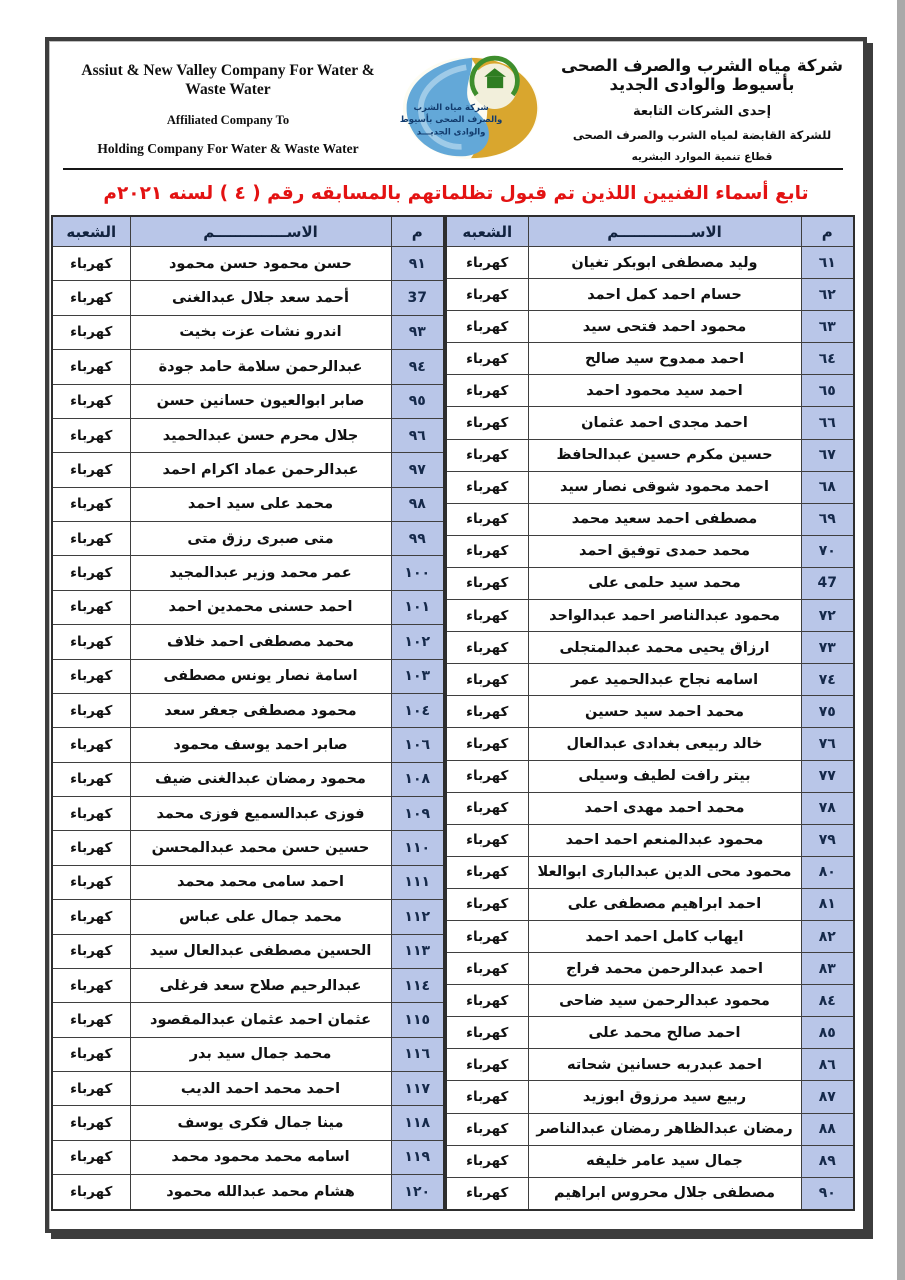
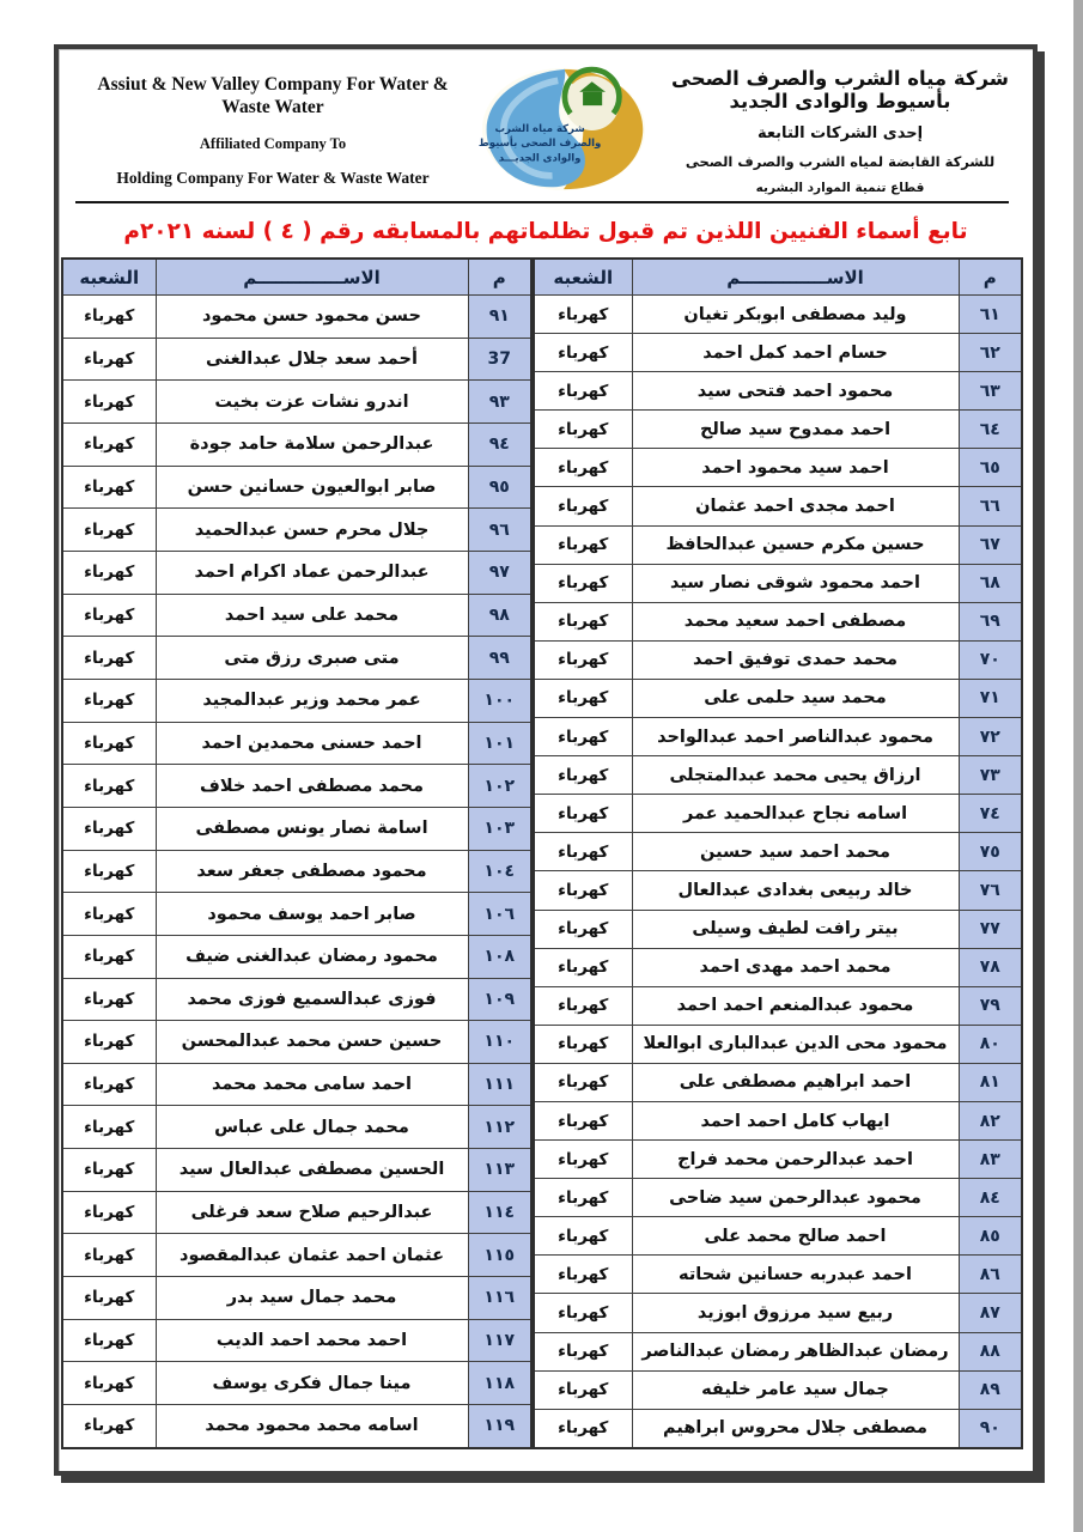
  Assiut & New Valley Company For Water & Waste Water
  Affiliated Company To
  Holding Company For Water & Waste Water
  شركة مياه الشرب
  والصرف الصحى بأسيوط
  والوادى الجديـــد
  شركة مياه الشرب والصرف الصحى بأسيوط والوادى الجديد
  إحدى الشركات التابعة
  للشركة القابضة لمياه الشرب والصرف الصحى
  قطاع تنمية الموارد البشريه
  تابع أسماء الفنيين اللذين تم قبول تظلماتهم بالمسابقه رقم ( ٤ ) لسنه ٢٠٢١م
  م	الاســــــــــــــم	الشعبه
  ٦١	وليد مصطفى ابوبكر تغيان	كهرباء
  ٦٢	حسام احمد كمل احمد	كهرباء
  ٦٣	محمود احمد فتحى سيد	كهرباء
  ٦٤	احمد ممدوح سيد صالح	كهرباء
  ٦٥	احمد سيد محمود احمد	كهرباء
  ٦٦	احمد مجدى احمد عثمان	كهرباء
  ٦٧	حسين مكرم حسين عبدالحافظ	كهرباء
  ٦٨	احمد محمود شوقى نصار سيد	كهرباء
  ٦٩	مصطفى احمد سعيد محمد	كهرباء
  ٧٠	محمد حمدى توفيق احمد	كهرباء
- 47	محمد سيد حلمى على	كهرباء
+ ٧١	محمد سيد حلمى على	كهرباء
  ٧٢	محمود عبدالناصر احمد عبدالواحد	كهرباء
  ٧٣	ارزاق يحيى محمد عبدالمتجلى	كهرباء
  ٧٤	اسامه نجاح عبدالحميد عمر	كهرباء
  ٧٥	محمد احمد سيد حسين	كهرباء
  ٧٦	خالد ربيعى بغدادى عبدالعال	كهرباء
  ٧٧	بيتر رافت لطيف وسيلى	كهرباء
  ٧٨	محمد احمد مهدى احمد	كهرباء
  ٧٩	محمود عبدالمنعم احمد احمد	كهرباء
  ٨٠	محمود محى الدين عبدالبارى ابوالعلا	كهرباء
  ٨١	احمد ابراهيم مصطفى على	كهرباء
  ٨٢	ايهاب كامل احمد احمد	كهرباء
  ٨٣	احمد عبدالرحمن محمد فراج	كهرباء
  ٨٤	محمود عبدالرحمن سيد ضاحى	كهرباء
  ٨٥	احمد صالح محمد على	كهرباء
  ٨٦	احمد عبدربه حسانين شحاته	كهرباء
  ٨٧	ربيع سيد مرزوق ابوزيد	كهرباء
  ٨٨	رمضان عبدالظاهر رمضان عبدالناصر	كهرباء
  ٨٩	جمال سيد عامر خليفه	كهرباء
  ٩٠	مصطفى جلال محروس ابراهيم	كهرباء
  م	الاســــــــــــــم	الشعبه
  ٩١	حسن محمود حسن محمود	كهرباء
  37	أحمد سعد جلال عبدالغنى	كهرباء
  ٩٣	اندرو نشات عزت بخيت	كهرباء
  ٩٤	عبدالرحمن سلامة حامد جودة	كهرباء
  ٩٥	صابر ابوالعيون حسانين حسن	كهرباء
  ٩٦	جلال محرم حسن عبدالحميد	كهرباء
  ٩٧	عبدالرحمن عماد اكرام احمد	كهرباء
  ٩٨	محمد على سيد احمد	كهرباء
  ٩٩	متى صبرى رزق متى	كهرباء
  ١٠٠	عمر محمد وزير عبدالمجيد	كهرباء
  ١٠١	احمد حسنى محمدين احمد	كهرباء
  ١٠٢	محمد مصطفى احمد خلاف	كهرباء
  ١٠٣	اسامة نصار يونس مصطفى	كهرباء
  ١٠٤	محمود مصطفى جعفر سعد	كهرباء
  ١٠٦	صابر احمد يوسف محمود	كهرباء
  ١٠٨	محمود رمضان عبدالغنى ضيف	كهرباء
  ١٠٩	فوزى عبدالسميع فوزى محمد	كهرباء
  ١١٠	حسين حسن محمد عبدالمحسن	كهرباء
  ١١١	احمد سامى محمد محمد	كهرباء
  ١١٢	محمد جمال على عباس	كهرباء
  ١١٣	الحسين مصطفى عبدالعال سيد	كهرباء
  ١١٤	عبدالرحيم صلاح سعد فرغلى	كهرباء
  ١١٥	عثمان احمد عثمان عبدالمقصود	كهرباء
  ١١٦	محمد جمال سيد بدر	كهرباء
  ١١٧	احمد محمد احمد الديب	كهرباء
  ١١٨	مينا جمال فكرى يوسف	كهرباء
  ١١٩	اسامه محمد محمود محمد	كهرباء
- ١٢٠	هشام محمد عبدالله محمود	كهرباء
